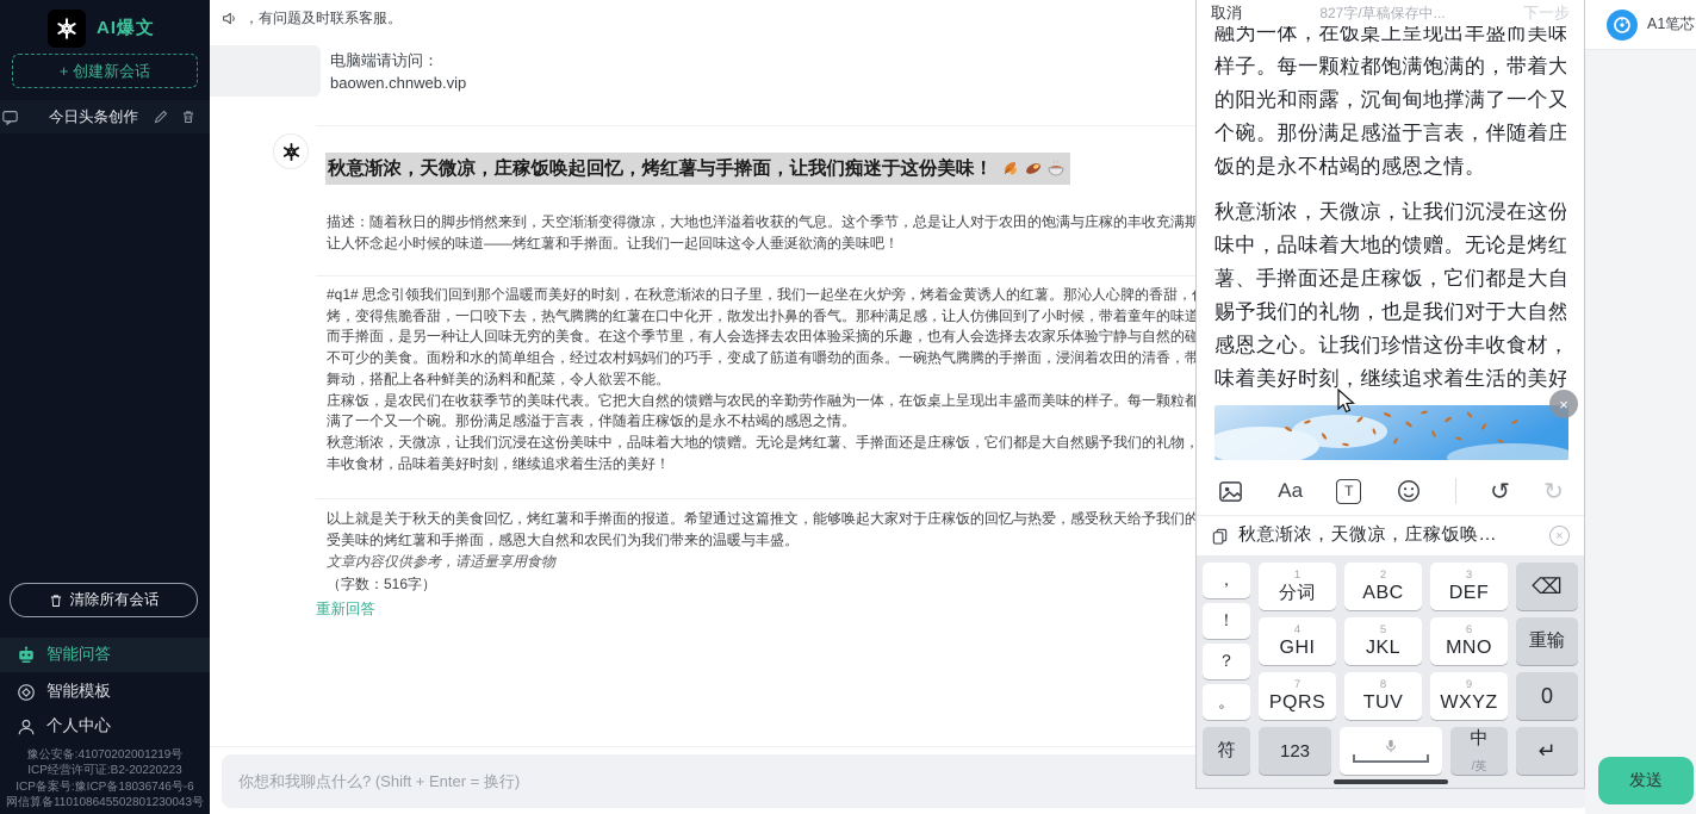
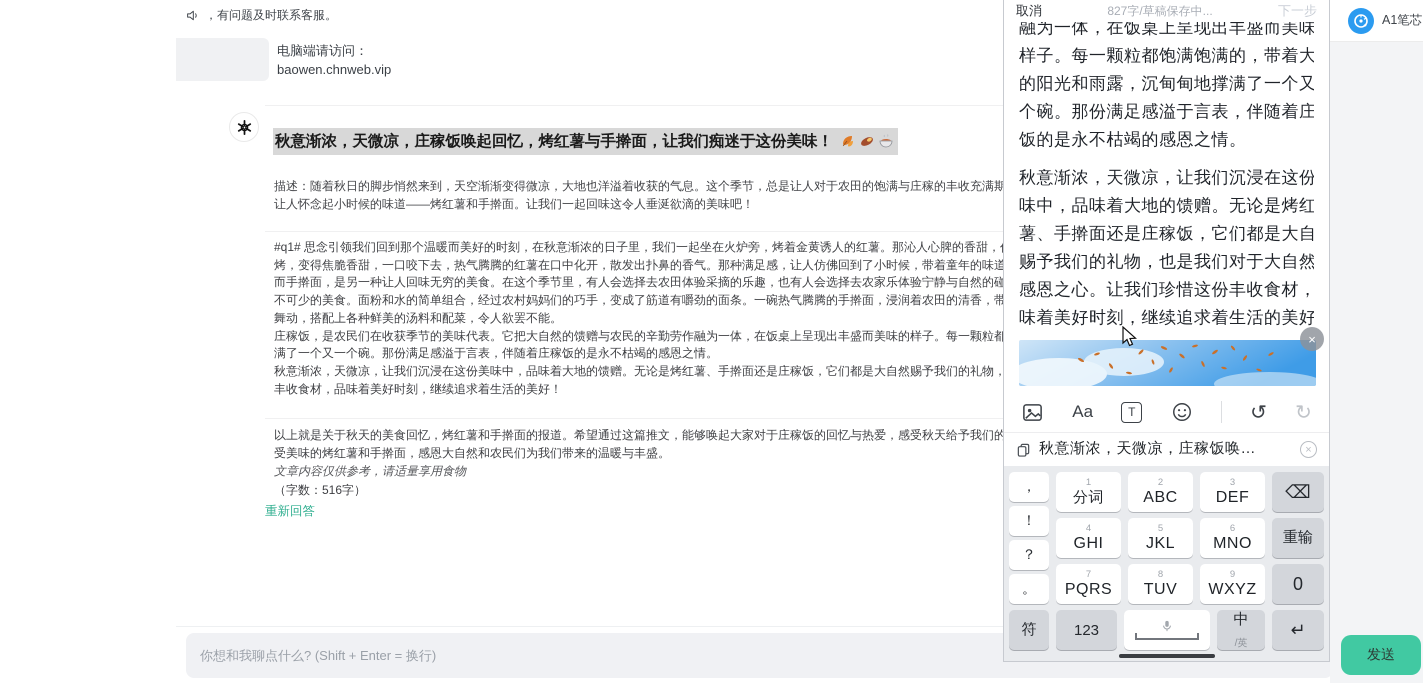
- AI爆文
- + 创建新会话
- 今日头条创作
- 清除所有会话
- 智能问答
- 智能模板
- 个人中心
- 豫公安备:41070202001219号
- ICP经营许可证:B2-20220223
- ICP备案号:豫ICP备18036746号-6
- 网信算备110108645502801230043号
  ，有问题及时联系客服。
  电脑端请访问：
  baowen.chnweb.vip
  秋意渐浓，天微凉，庄稼饭唤起回忆，烤红薯与手擀面，让我们痴迷于这份美味！
  描述：随着秋日的脚步悄然来到，天空渐渐变得微凉，大地也洋溢着收获的气息。这个季节，总是让人对于农田的饱满与庄稼的丰收充满期
  让人怀念起小时候的味道——烤红薯和手擀面。让我们一起回味这令人垂涎欲滴的美味吧！
  #q1# 思念引领我们回到那个温暖而美好的时刻，在秋意渐浓的日子里，我们一起坐在火炉旁，烤着金黄诱人的红薯。那沁人心脾的香甜，
  烤，变得焦脆香甜，一口咬下去，热气腾腾的红薯在口中化开，散发出扑鼻的香气。那种满足感，让人仿佛回到了小时候，带着童年的味道
  而手擀面，是另一种让人回味无穷的美食。在这个季节里，有人会选择去农田体验采摘的乐趣，也有人会选择去农家乐体验宁静与自然的碰
  不可少的美食。面粉和水的简单组合，经过农村妈妈们的巧手，变成了筋道有嚼劲的面条。一碗热气腾腾的手擀面，浸润着农田的清香，带
  舞动，搭配上各种鲜美的汤料和配菜，令人欲罢不能。
  庄稼饭，是农民们在收获季节的美味代表。它把大自然的馈赠与农民的辛勤劳作融为一体，在饭桌上呈现出丰盛而美味的样子。每一颗粒都
  满了一个又一个碗。那份满足感溢于言表，伴随着庄稼饭的是永不枯竭的感恩之情。
  秋意渐浓，天微凉，让我们沉浸在这份美味中，品味着大地的馈赠。无论是烤红薯、手擀面还是庄稼饭，它们都是大自然赐予我们的礼物，
  丰收食材，品味着美好时刻，继续追求着生活的美好！
  以上就是关于秋天的美食回忆，烤红薯和手擀面的报道。希望通过这篇推文，能够唤起大家对于庄稼饭的回忆与热爱，感受秋天给予我们的
  受美味的烤红薯和手擀面，感恩大自然和农民们为我们带来的温暖与丰盛。
  文章内容仅供参考，请适量享用食物
  （字数：516字）
  重新回答
  你想和我聊点什么? (Shift + Enter = 换行)
  A1笔芯
  发送
  融为一体，在饭桌上呈现出丰盛而美味
  样子。每一颗粒都饱满饱满的，带着大
  的阳光和雨露，沉甸甸地撑满了一个又
  个碗。那份满足感溢于言表，伴随着庄
  饭的是永不枯竭的感恩之情。
  秋意渐浓，天微凉，让我们沉浸在这份
  味中，品味着大地的馈赠。无论是烤红
  薯、手擀面还是庄稼饭，它们都是大自
  赐予我们的礼物，也是我们对于大自然
  感恩之心。让我们珍惜这份丰收食材，
  味着美好时刻，继续追求着生活的美好
  取消
  827字/草稿保存中...
  下一步
  ×
  Aa
  T
  ↺
  ↻
  秋意渐浓，天微凉，庄稼饭唤…
  ×
  ，
  ！
  ？
  。
  1
  分词
  2
  ABC
  3
  DEF
  ⌫
  4
  GHI
  5
  JKL
  6
  MNO
  重输
  7
  PQRS
  8
  TUV
  9
  WXYZ
  0
  符
  123
  中
  /英
  ↵
